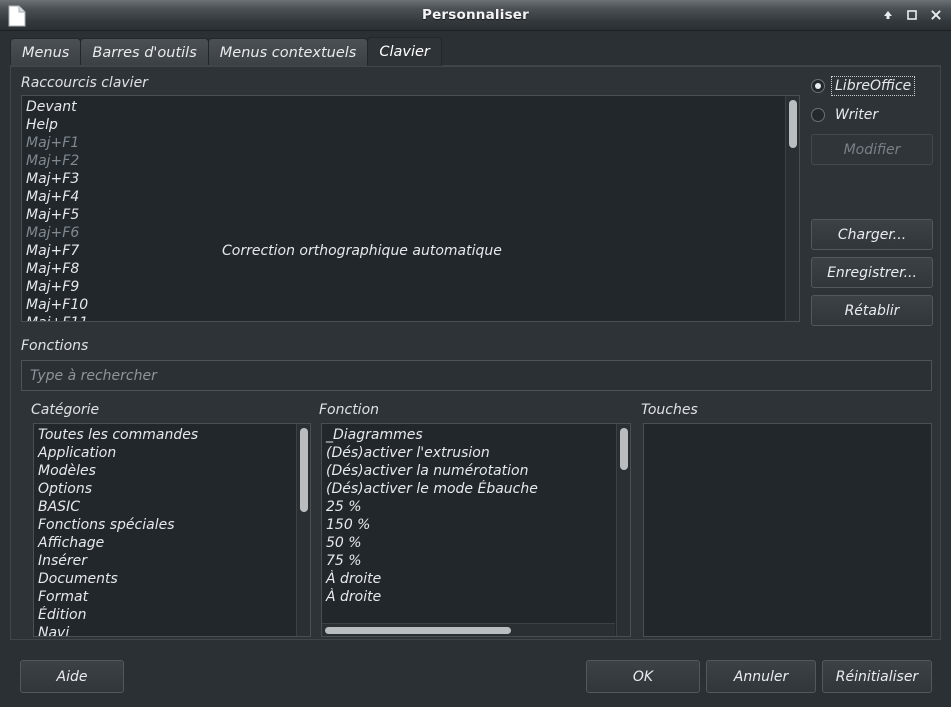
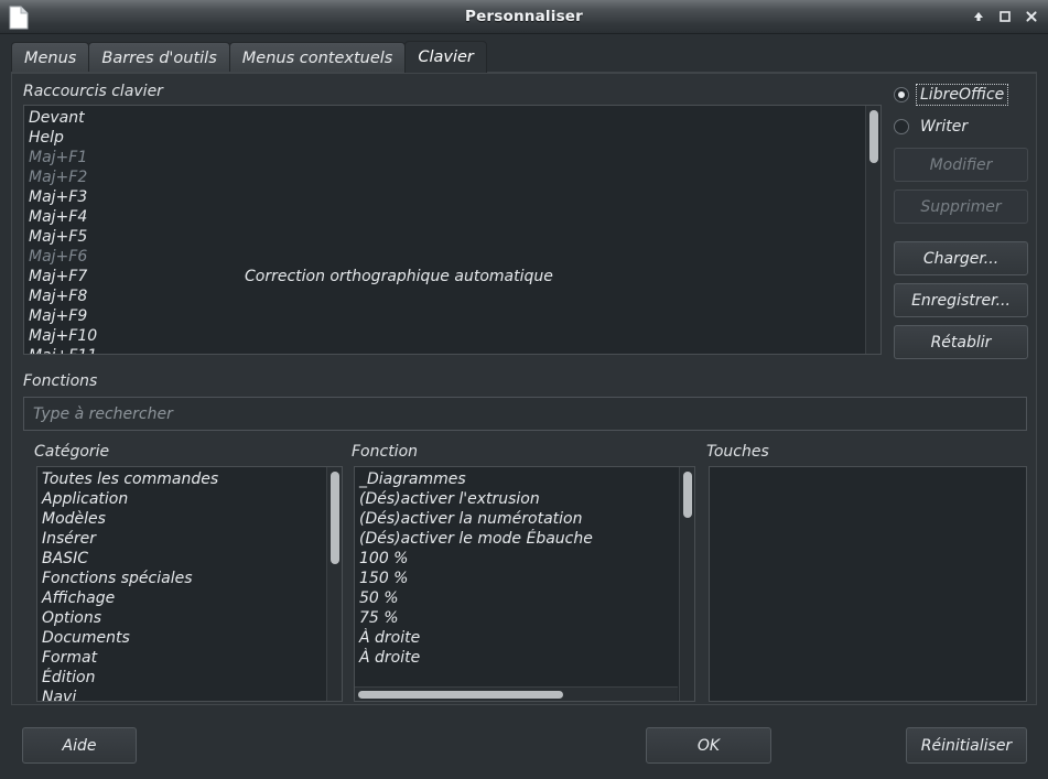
  Personnaliser
  Menus
  Barres d'outils
  Menus contextuels
  Clavier
  Raccourcis clavier
  Devant
  Help
  Maj+F1
  Maj+F2
  Maj+F3
  Maj+F4
  Maj+F5
  Maj+F6
  Maj+F7
  Correction orthographique automatique
  Maj+F8
  Maj+F9
  Maj+F10
  LibreOffice
  Writer
  Modifier
+ Supprimer
  Charger...
  Enregistrer...
  Rétablir
  Fonctions
  Type à rechercher
  Catégorie
  Toutes les commandes
  Application
  Modèles
- Options
+ Insérer
  BASIC
  Fonctions spéciales
  Affichage
- Insérer
+ Options
  Documents
  Format
  Édition
  Navi
  Fonction
  _Diagrammes
  (Dés)activer l'extrusion
  (Dés)activer la numérotation
  (Dés)activer le mode Ébauche
- 25 %
+ 100 %
  150 %
  50 %
  75 %
  À droite
  À droite
  Touches
  Aide
  OK
- Annuler
  Réinitialiser
